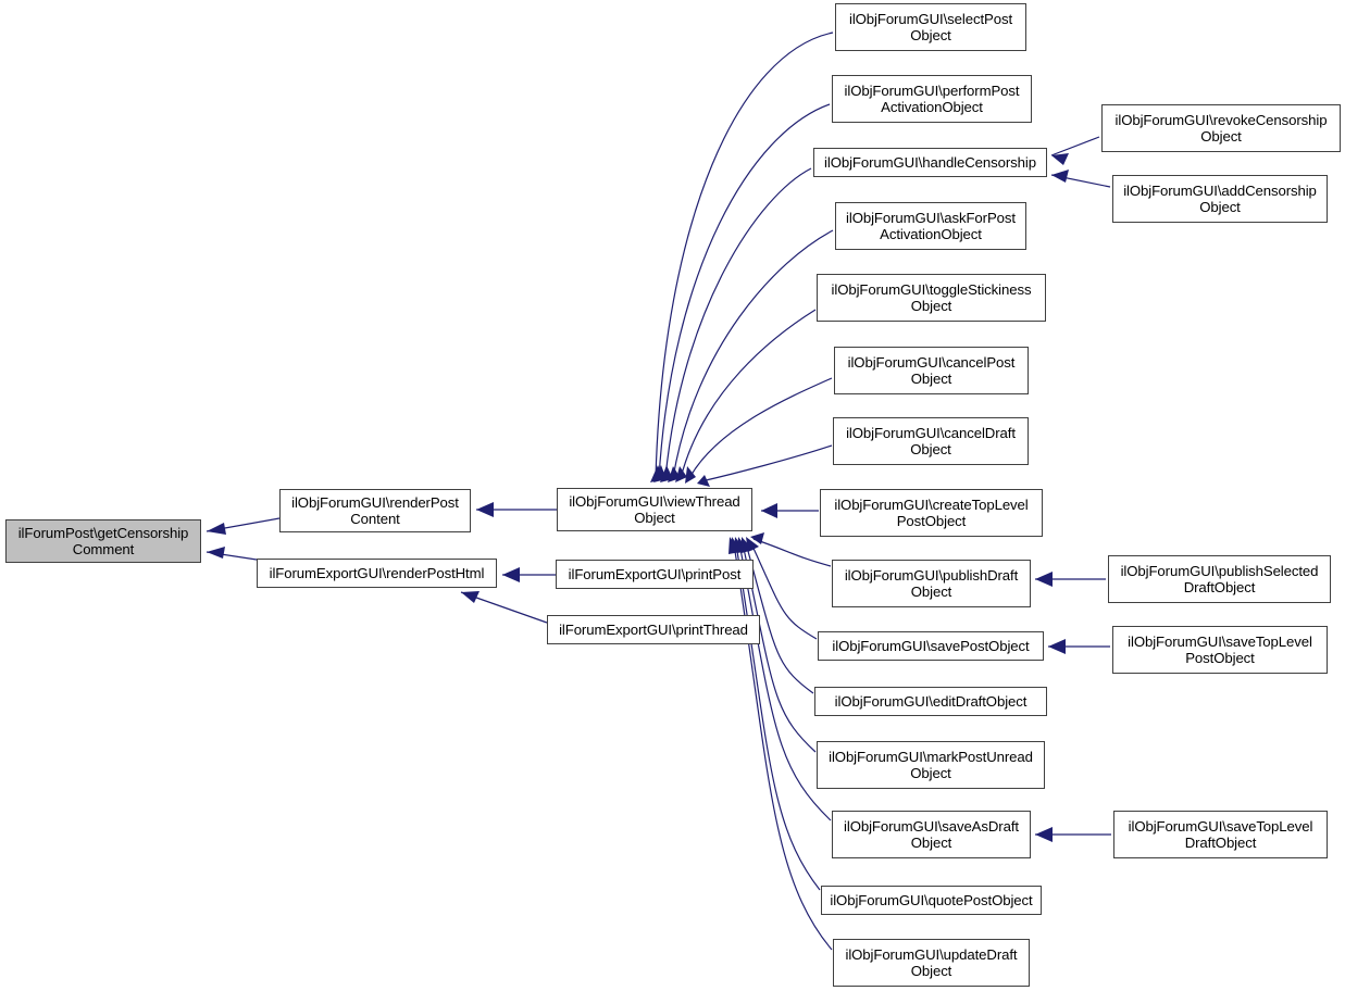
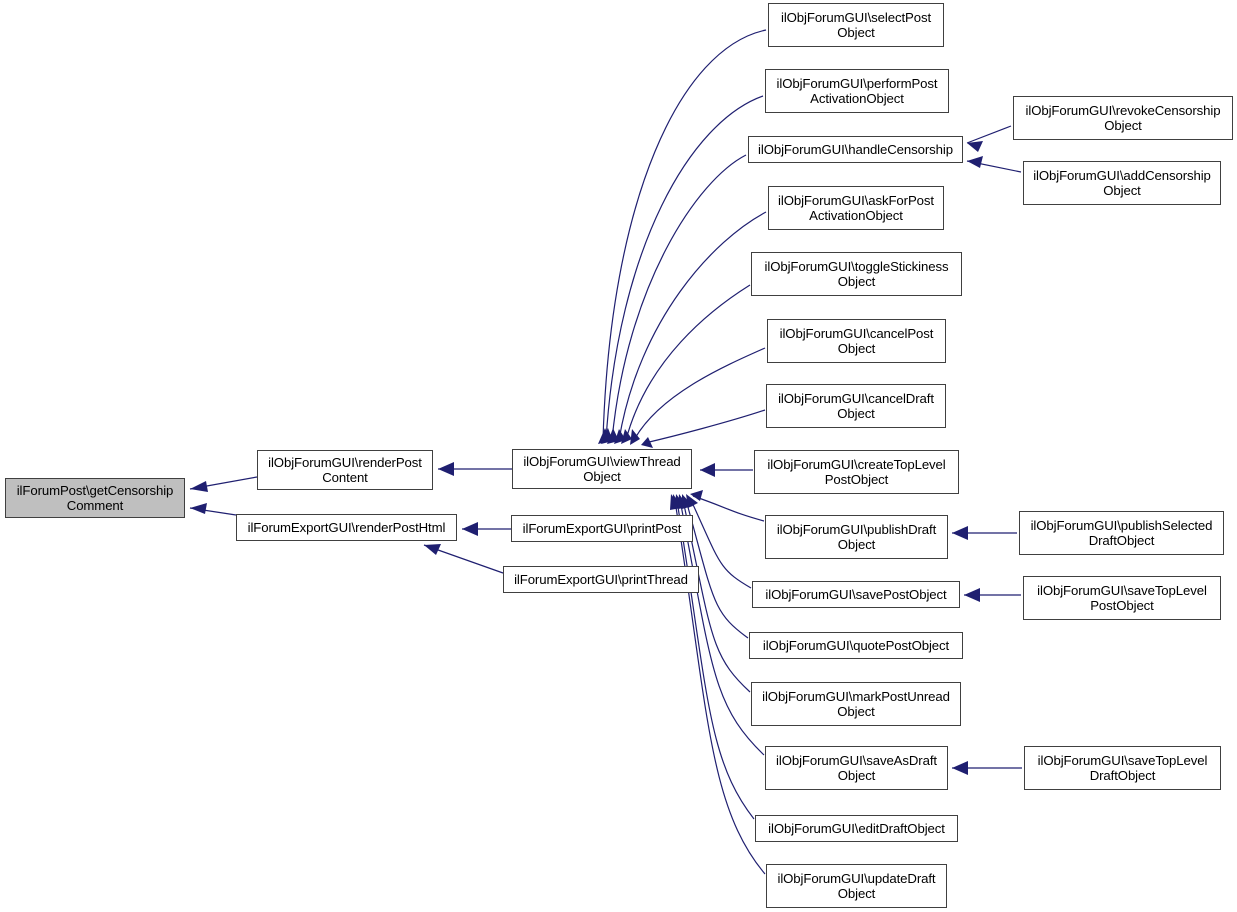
  ilForumPost\getCensorship
  Comment
  ilObjForumGUI\renderPost
  Content
  ilForumExportGUI\renderPostHtml
  ilObjForumGUI\viewThread
  Object
  ilForumExportGUI\printPost
  ilForumExportGUI\printThread
  ilObjForumGUI\selectPost
  Object
  ilObjForumGUI\performPost
  ActivationObject
  ilObjForumGUI\handleCensorship
  ilObjForumGUI\askForPost
  ActivationObject
  ilObjForumGUI\toggleStickiness
  Object
  ilObjForumGUI\cancelPost
  Object
  ilObjForumGUI\cancelDraft
  Object
  ilObjForumGUI\createTopLevel
  PostObject
  ilObjForumGUI\publishDraft
  Object
  ilObjForumGUI\savePostObject
- ilObjForumGUI\editDraftObject
+ ilObjForumGUI\quotePostObject
  ilObjForumGUI\markPostUnread
  Object
  ilObjForumGUI\saveAsDraft
  Object
- ilObjForumGUI\quotePostObject
+ ilObjForumGUI\editDraftObject
  ilObjForumGUI\updateDraft
  Object
  ilObjForumGUI\revokeCensorship
  Object
  ilObjForumGUI\addCensorship
  Object
  ilObjForumGUI\publishSelected
  DraftObject
  ilObjForumGUI\saveTopLevel
  PostObject
  ilObjForumGUI\saveTopLevel
  DraftObject
